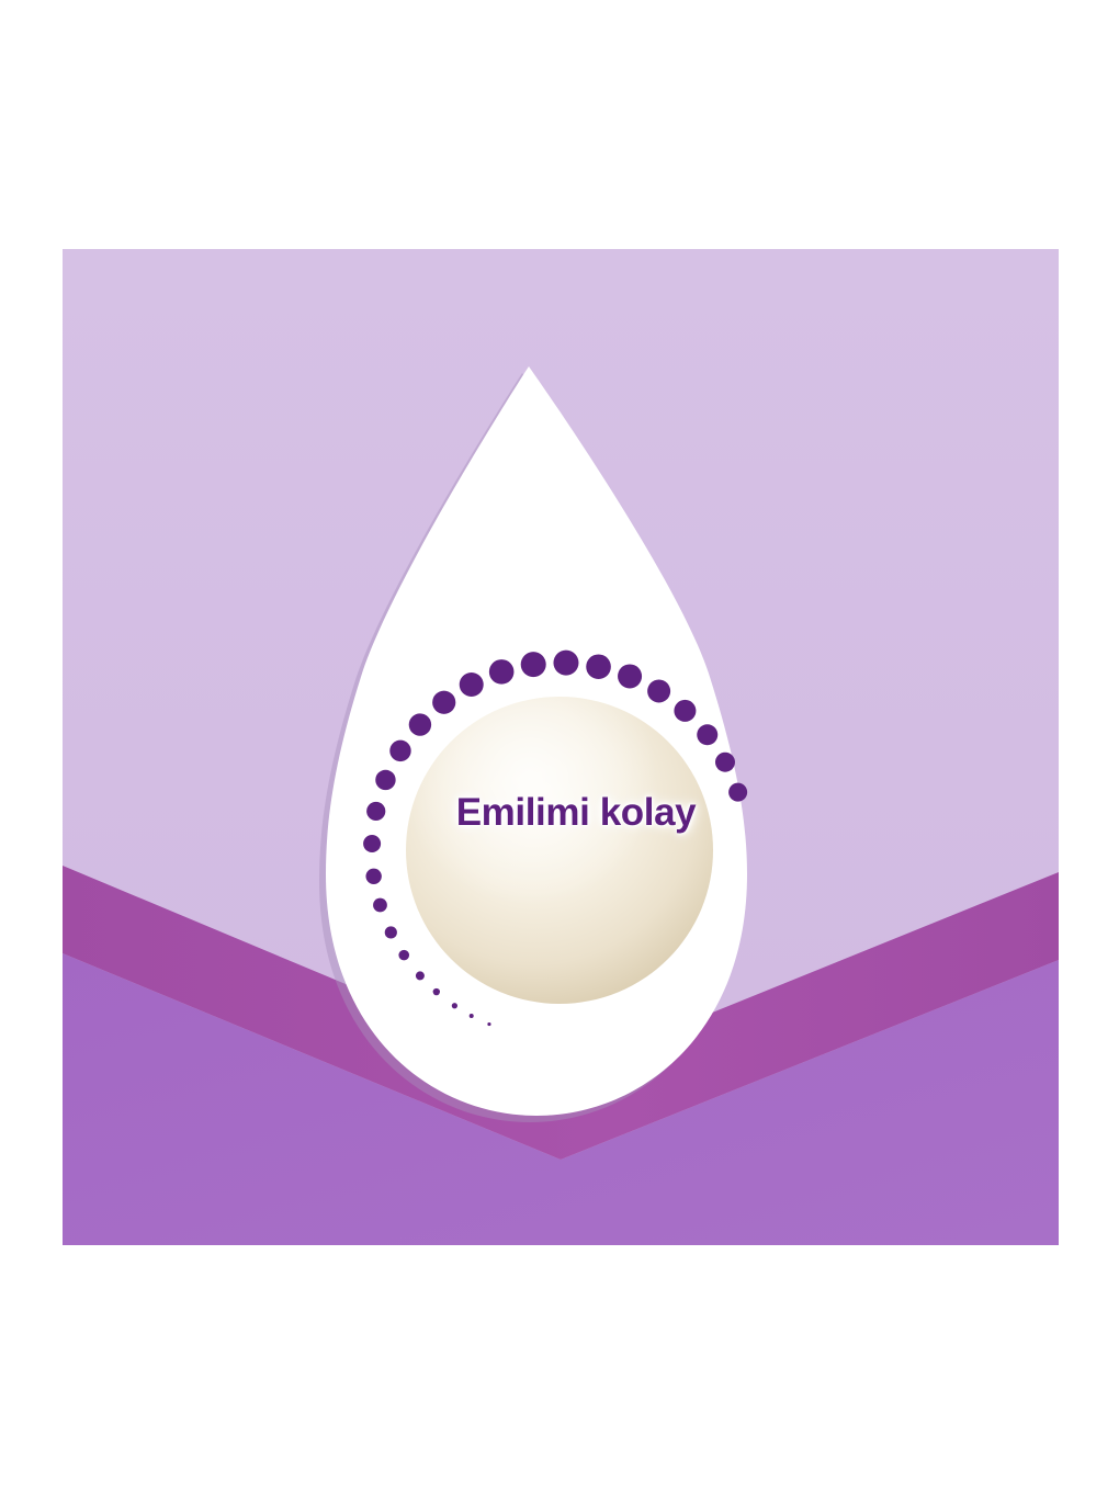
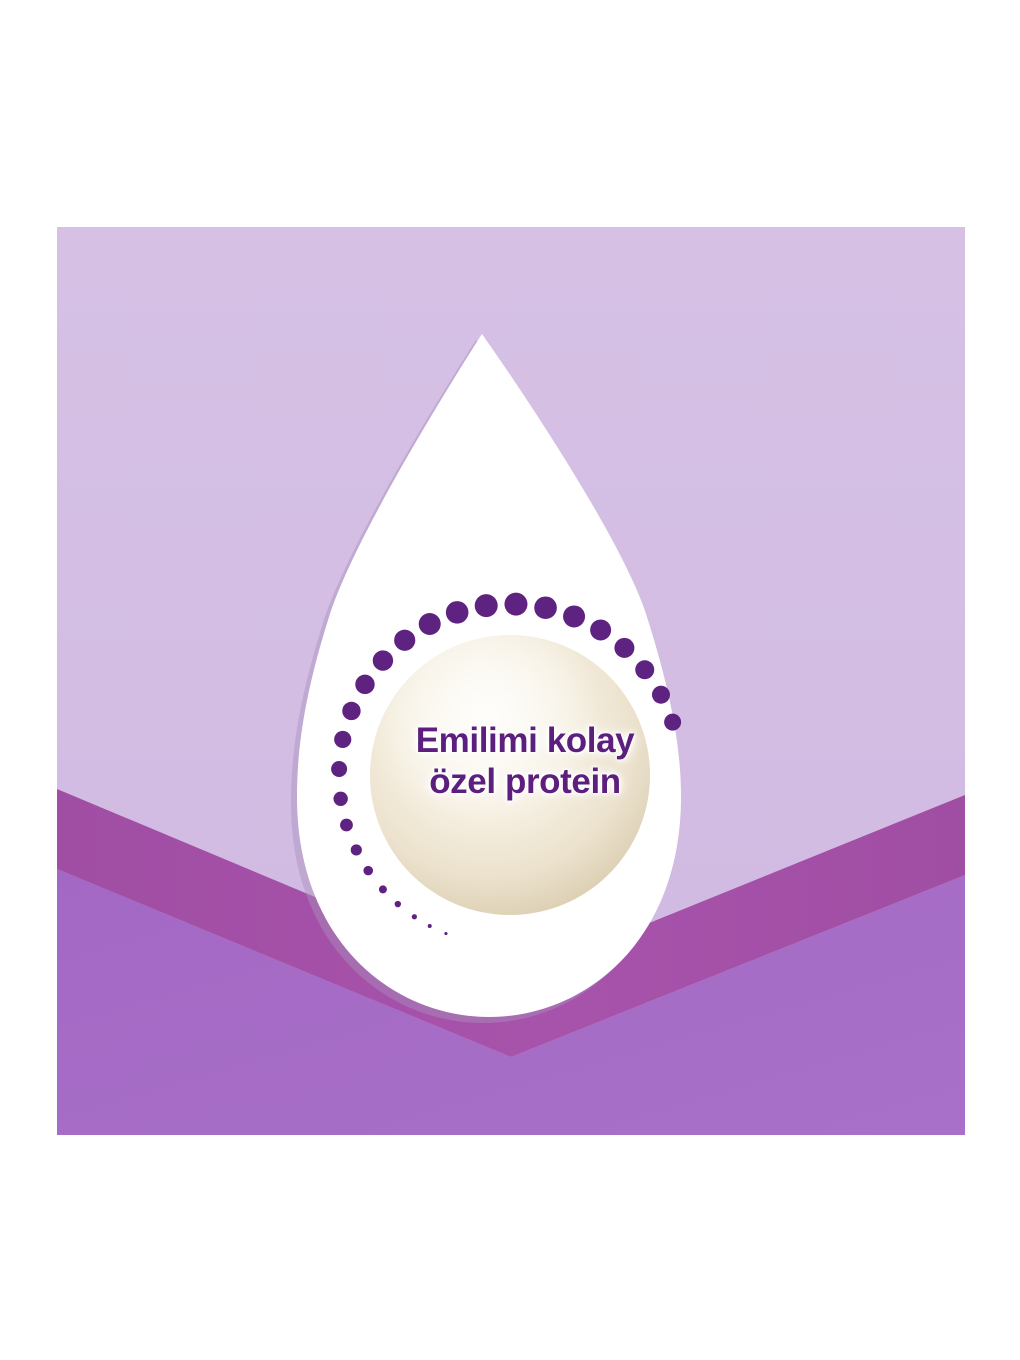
  Emilimi kolay
+ özel protein
